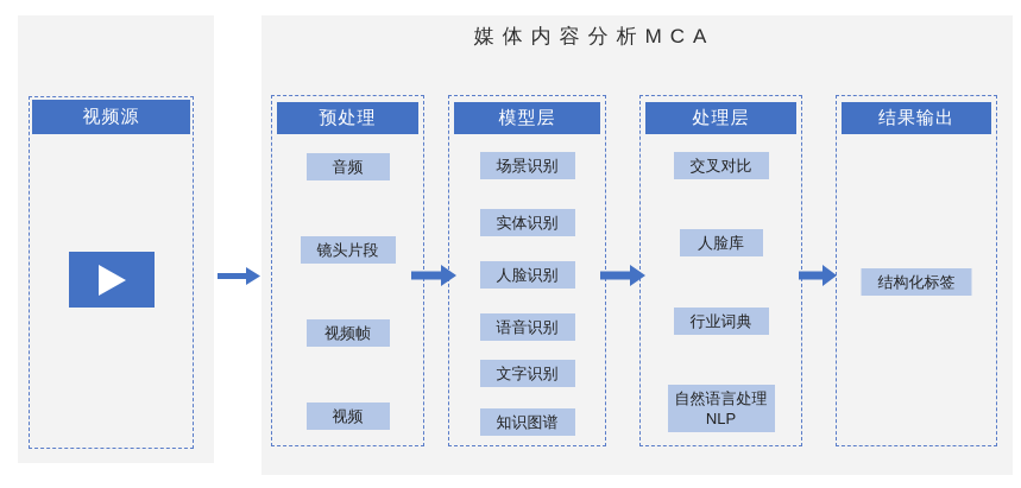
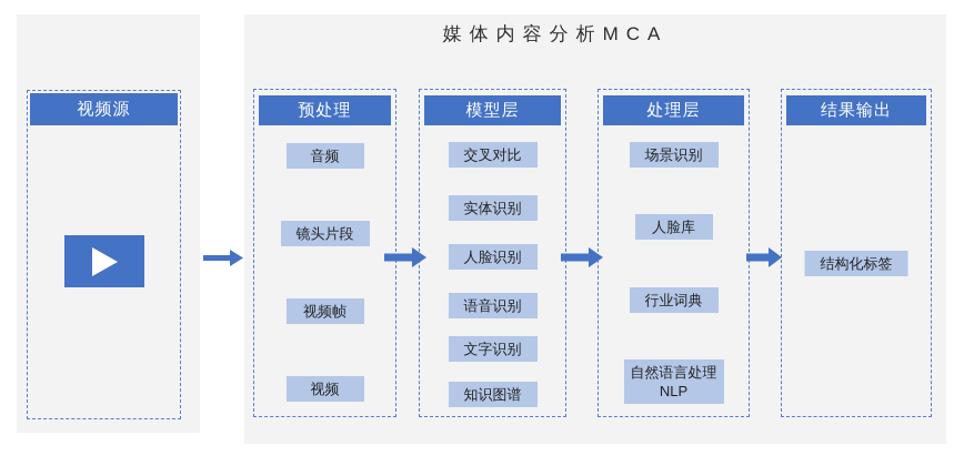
  媒体内容分析MCA
  视频源
  预处理
  音频
  镜头片段
  视频帧
  视频
  模型层
- 场景识别
+ 交叉对比
  实体识别
  人脸识别
  语音识别
  文字识别
  知识图谱
  处理层
- 交叉对比
+ 场景识别
  人脸库
  行业词典
  自然语言处理NLP
  结果输出
  结构化标签
